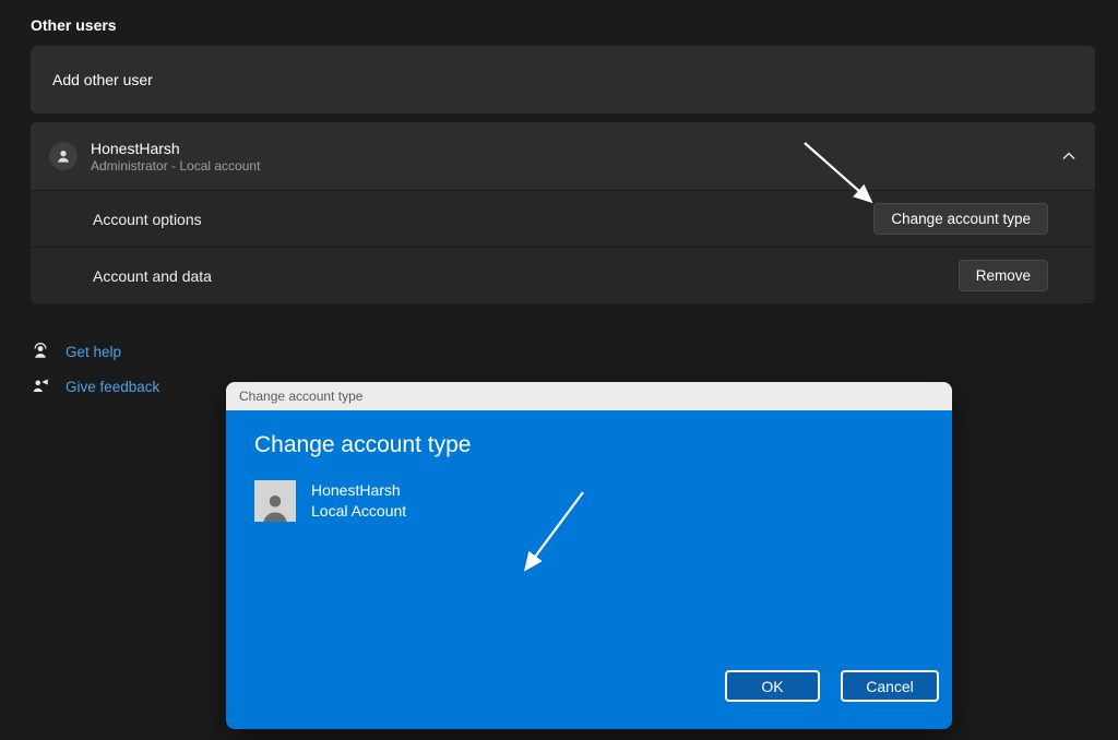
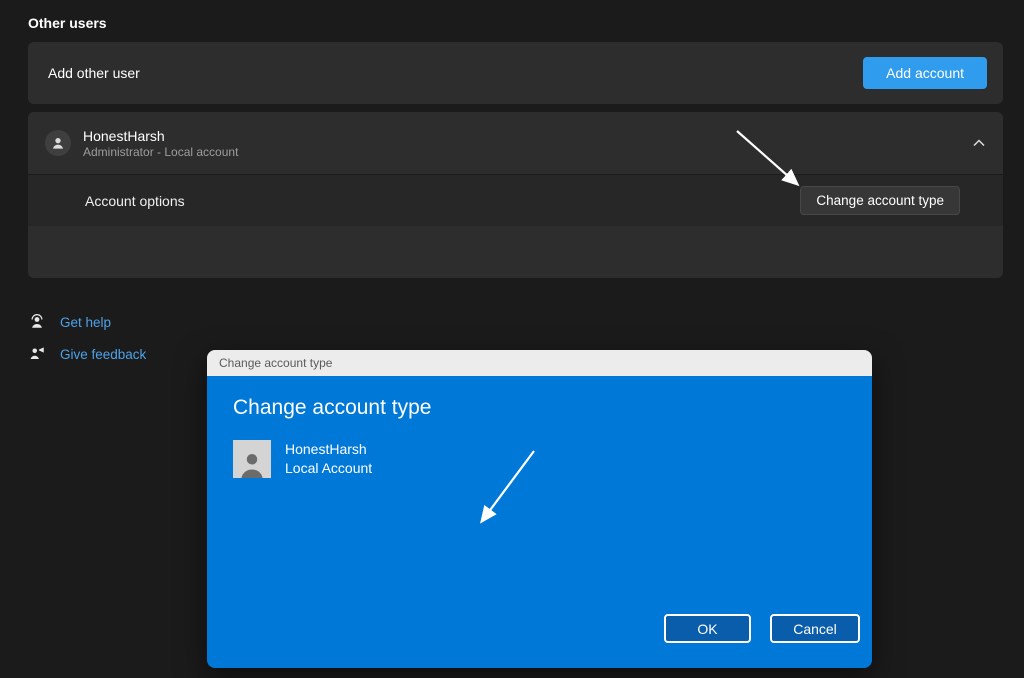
  Other users
  Add other user
+ Add account
  HonestHarsh
  Administrator - Local account
  Account options
  Change account type
- Account and data
- Remove
  Get help
  Give feedback
  Change account type
  Change account type
  HonestHarsh
  Local Account
  OK
  Cancel
